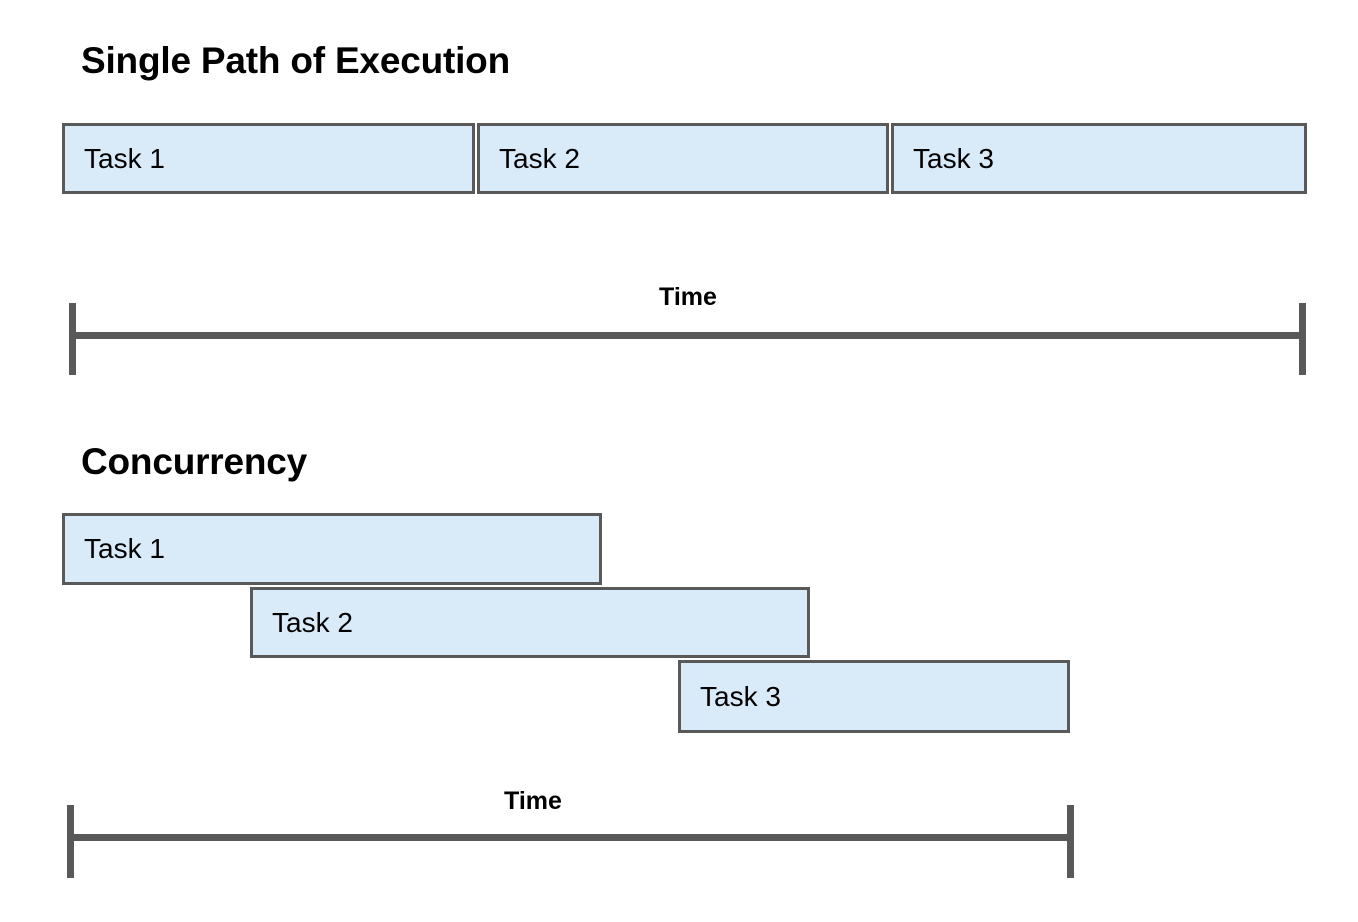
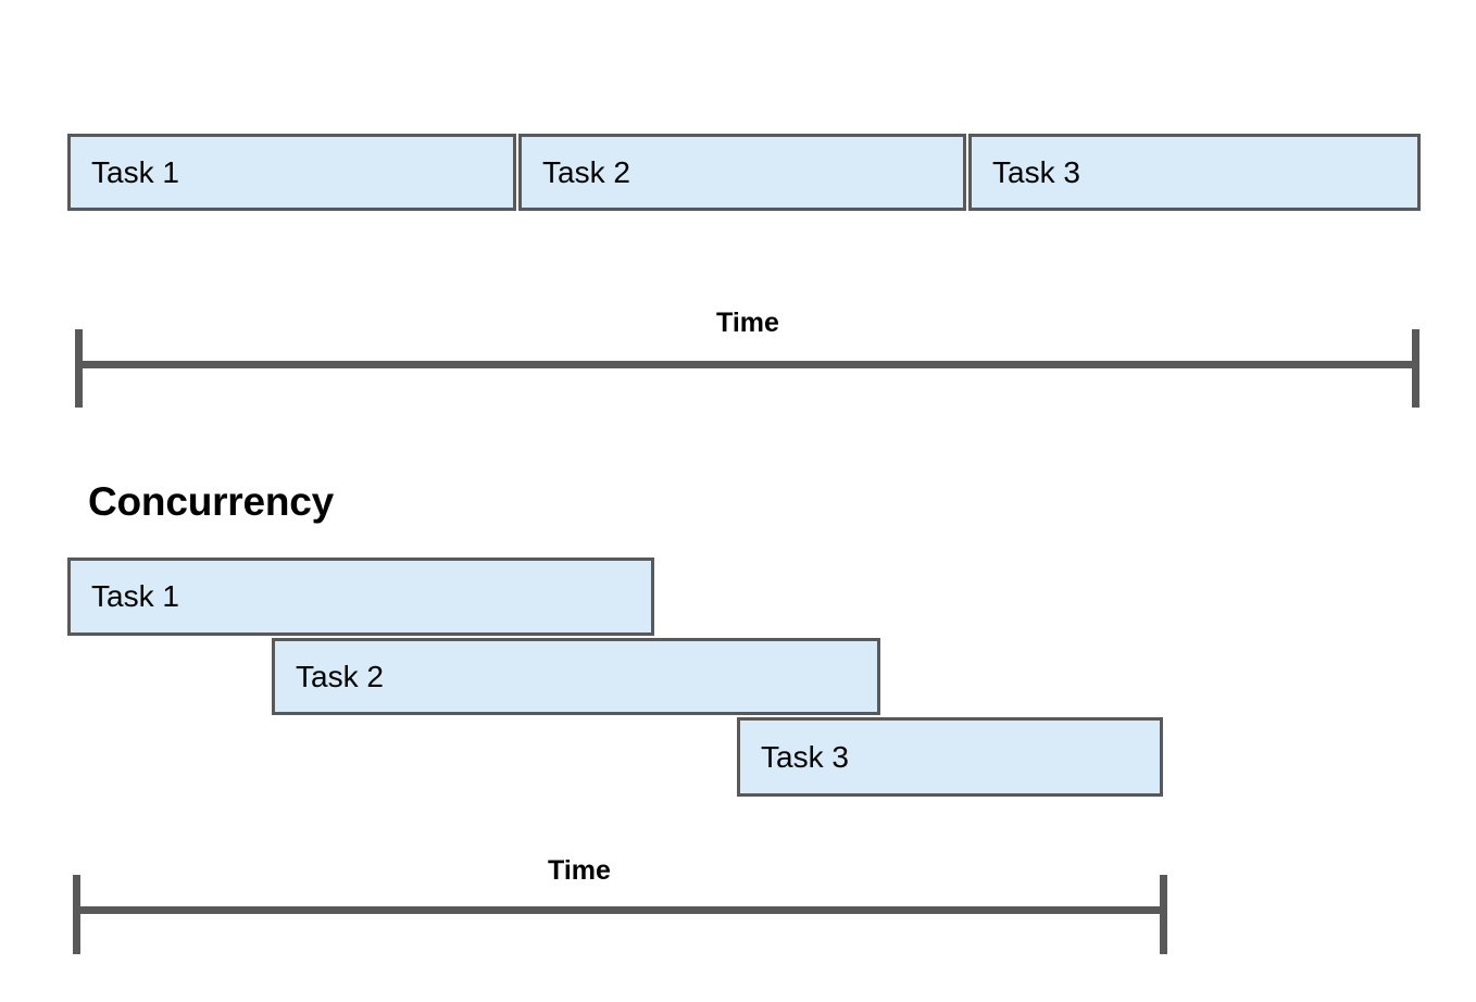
- Single Path of Execution
  Task 1
  Task 2
  Task 3
  Time
  Concurrency
  Task 1
  Task 2
  Task 3
  Time
